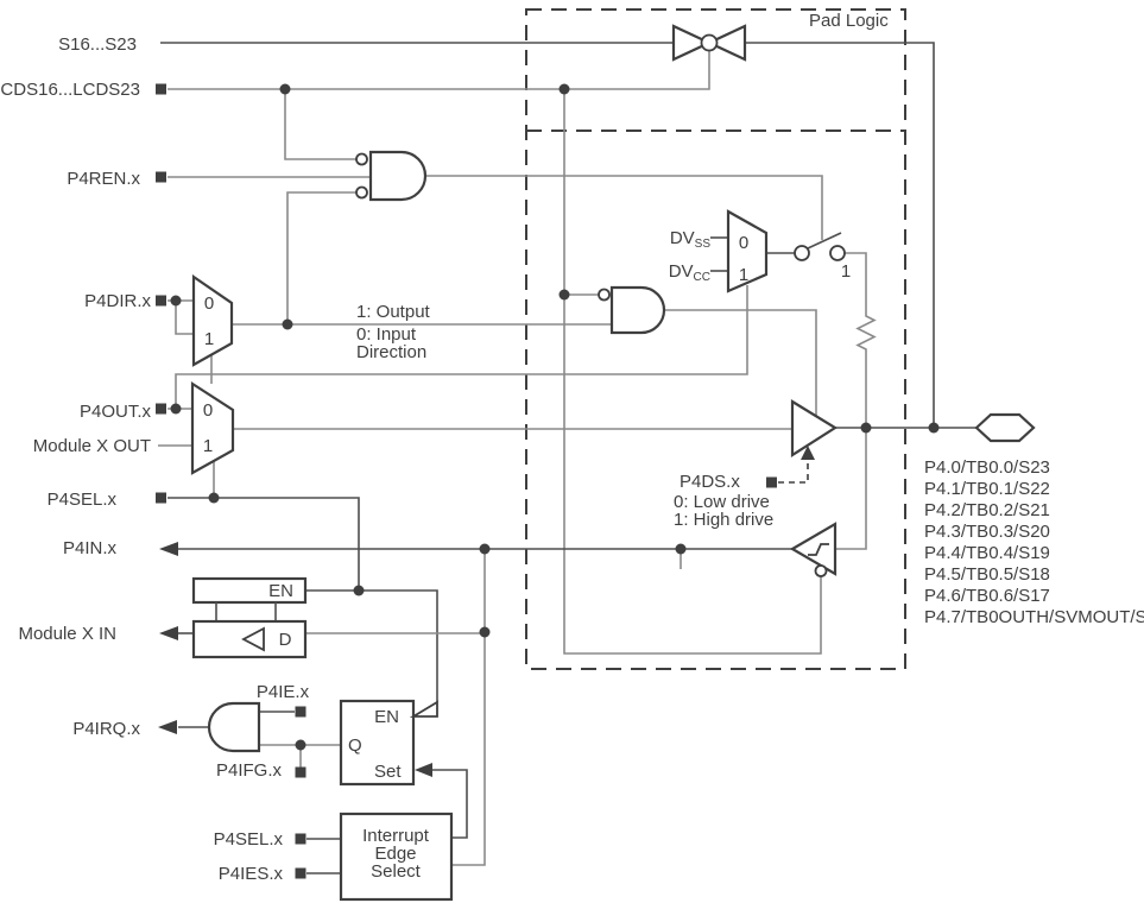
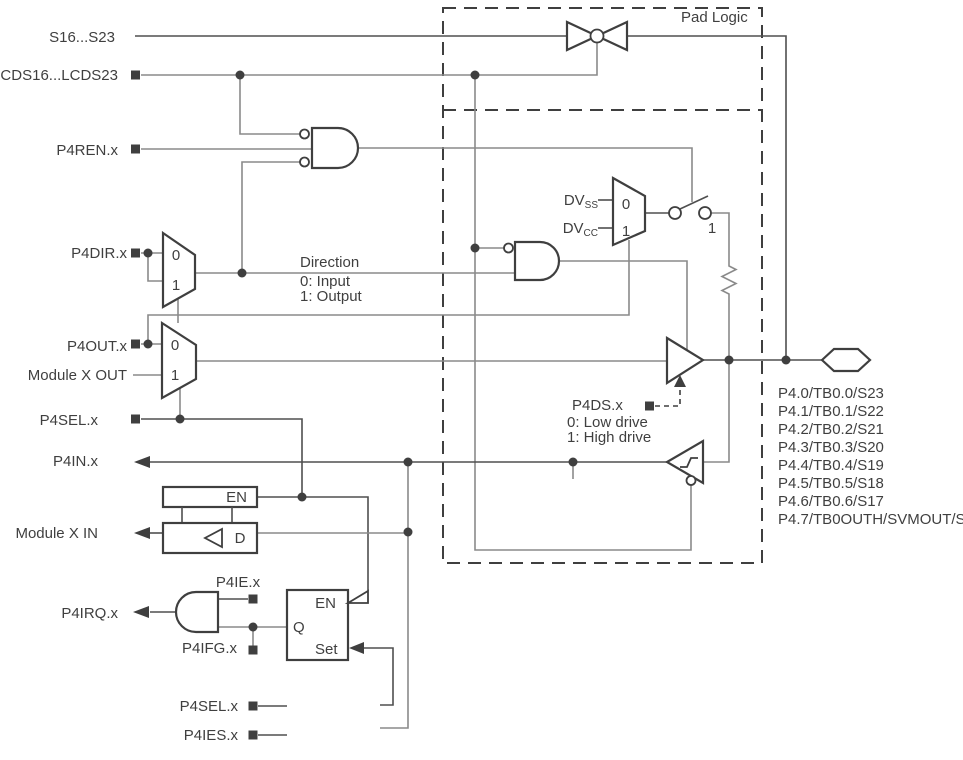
  0
  1
  0
  1
  0
  1
  DVSS
  DVCC
  1
  P4DS.x
  0: Low drive
  1: High drive
  EN
  D
  EN
  Q
  Set
- Interrupt
- Edge
- Select
  S16...S23
  CDS16...LCDS23
  P4REN.x
  P4DIR.x
  P4OUT.x
  Module X OUT
  P4SEL.x
  P4IN.x
  Module X IN
  P4IE.x
  P4IRQ.x
  P4IFG.x
  P4SEL.x
  P4IES.x
- 1: Output
+ Direction
  0: Input
- Direction
+ 1: Output
  Pad Logic
  P4.0/TB0.0/S23
  P4.1/TB0.1/S22
  P4.2/TB0.2/S21
  P4.3/TB0.3/S20
  P4.4/TB0.4/S19
  P4.5/TB0.5/S18
  P4.6/TB0.6/S17
  P4.7/TB0OUTH/SVMOUT/S
